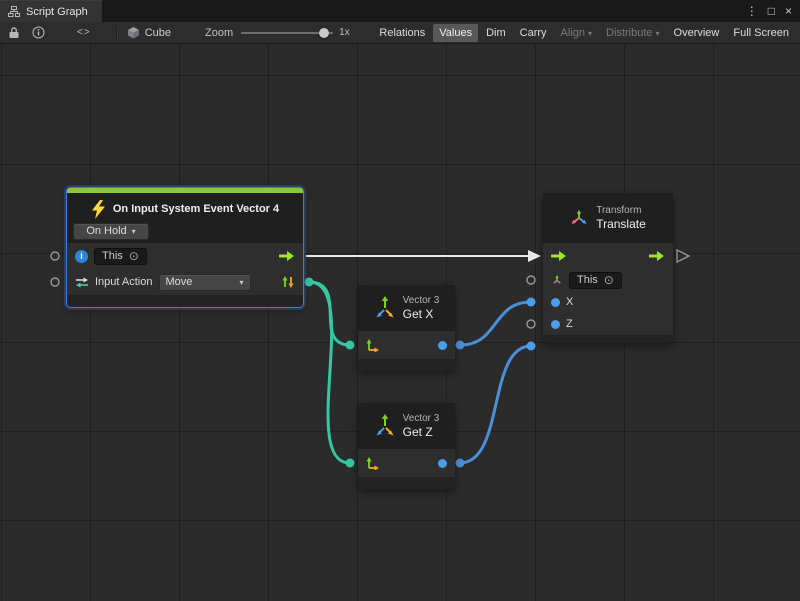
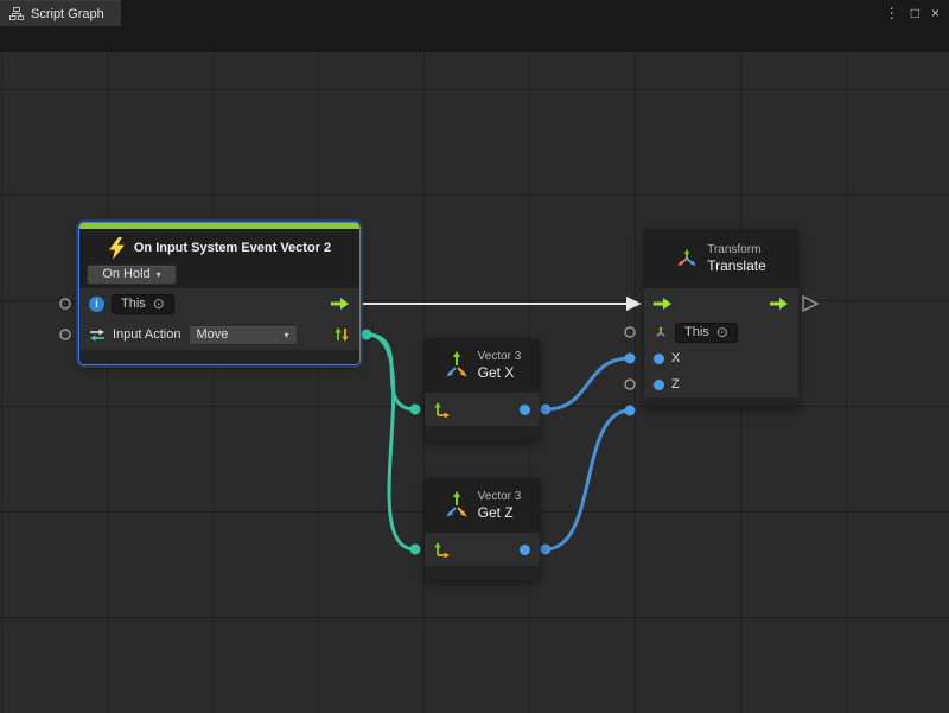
  Script Graph
  ⋮
  □
  ×
- <>
- Cube
- Zoom
- 1x
- Relations
- Values
- Dim
- Carry
- Align ▾
- Distribute ▾
- Overview
- Full Screen
- On Input System Event Vector 4
+ On Input System Event Vector 2
  On Hold
  ▾
  i
  This
  ⊙
  Input Action
  Move
  ▾
  Vector 3
  Get X
  Vector 3
  Get Z
  Transform
  Translate
  This
  ⊙
  X
  Z
